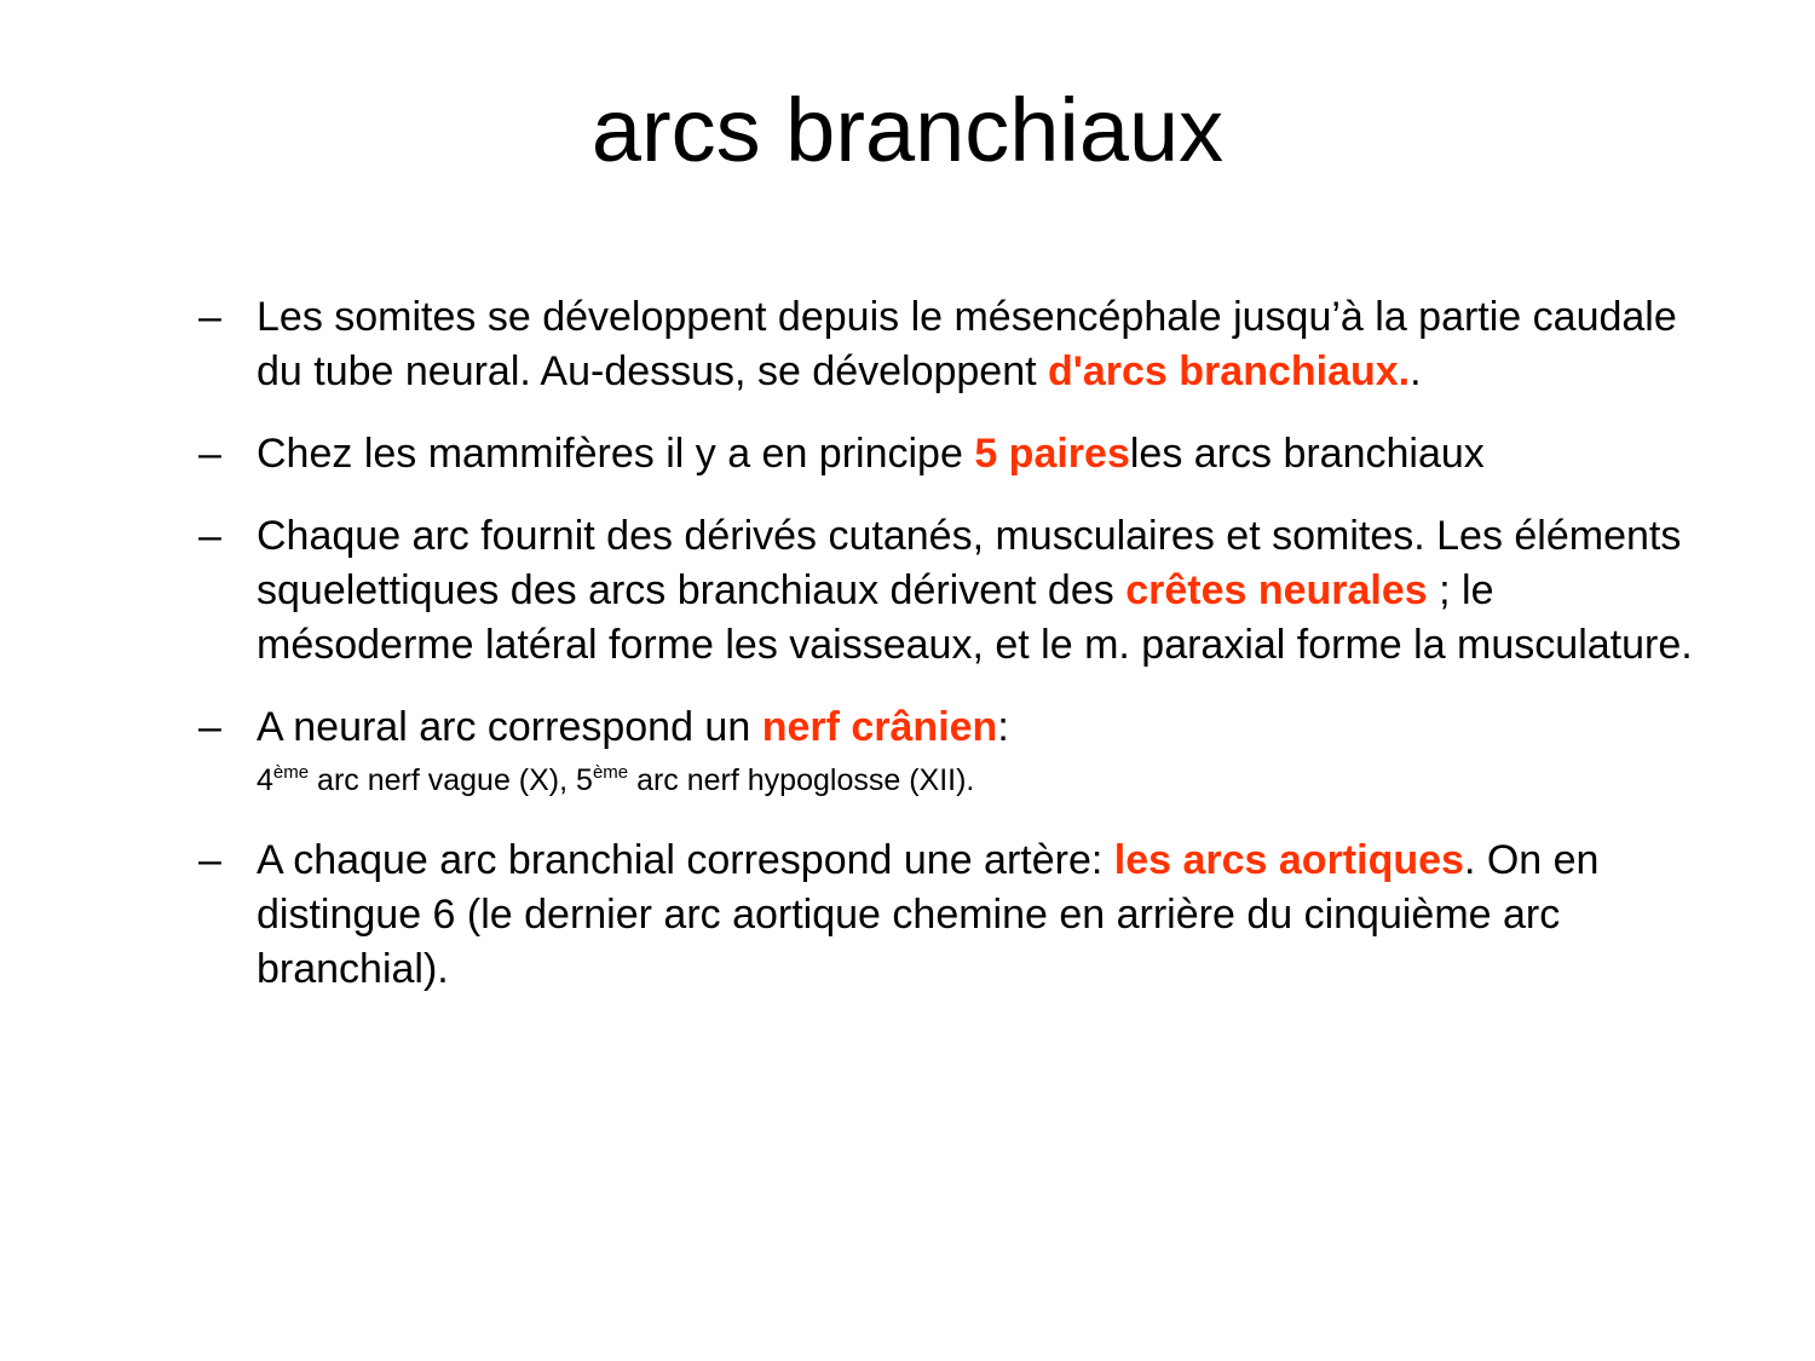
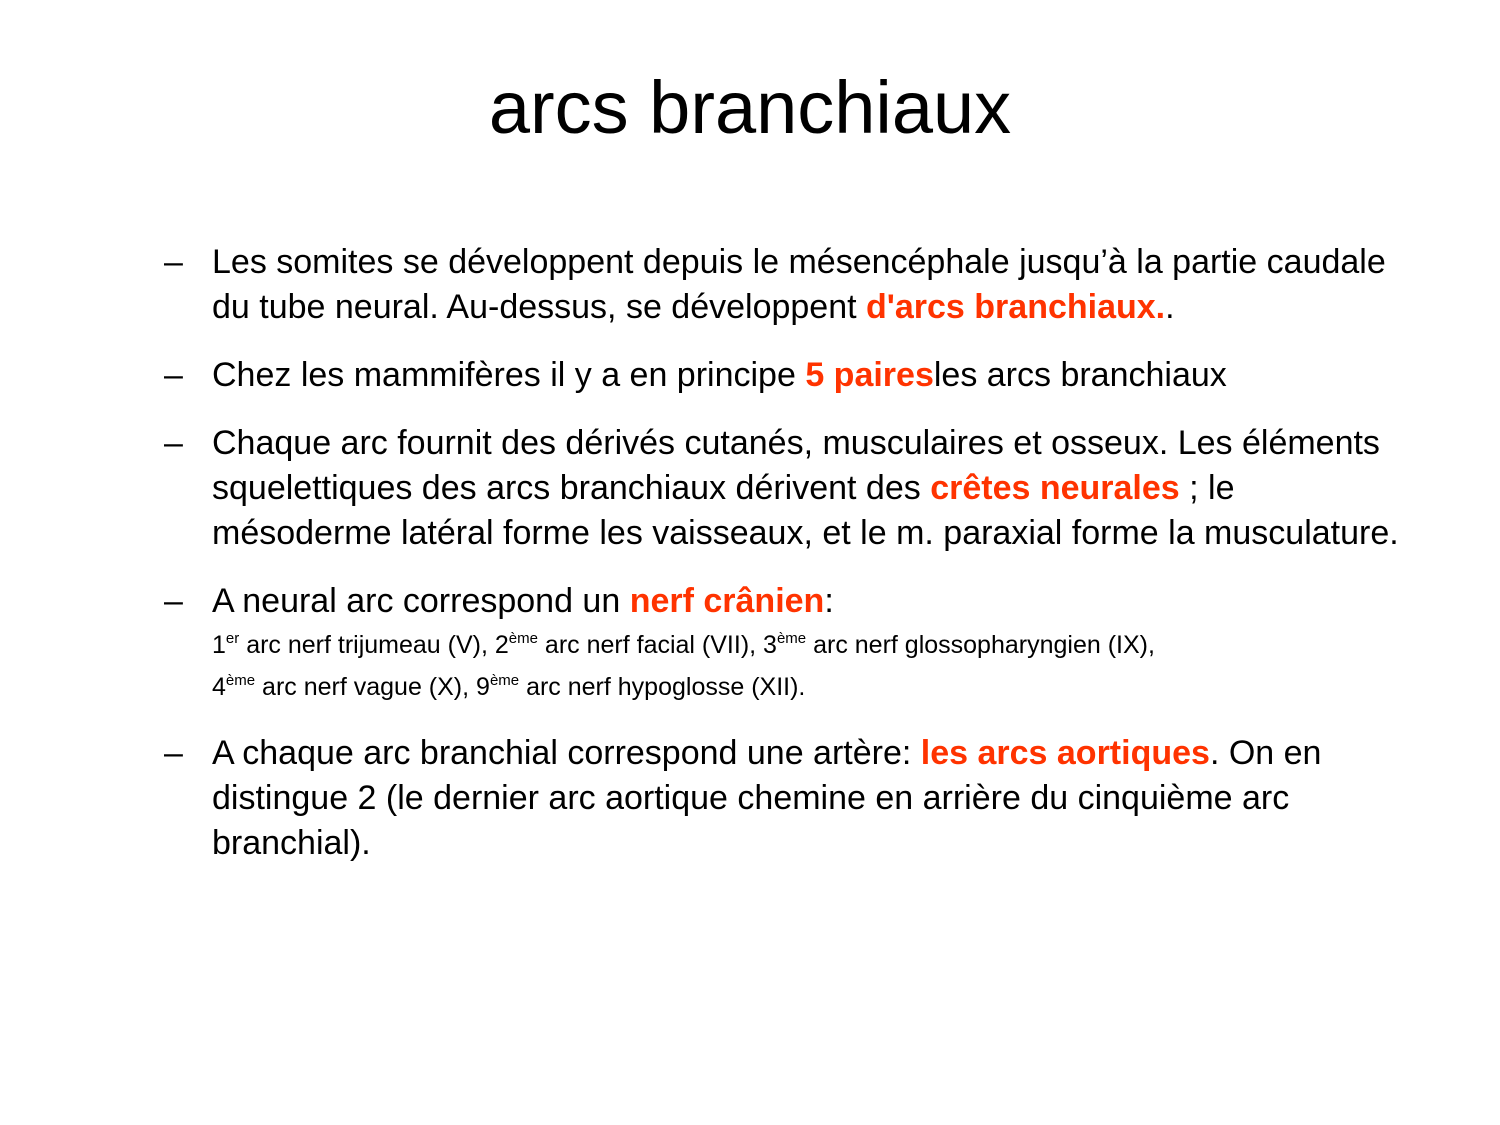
  arcs branchiaux
  –
  Les somites se développent depuis le mésencéphale jusqu’à la partie caudale du tube neural. Au-dessus, se développent d'arcs branchiaux..
  –
  Chez les mammifères il y a en principe 5 pairesles arcs branchiaux
  –
- Chaque arc fournit des dérivés cutanés, musculaires et somites. Les éléments squelettiques des arcs branchiaux dérivent des crêtes neurales ; le mésoderme latéral forme les vaisseaux, et le m. paraxial forme la musculature.
+ Chaque arc fournit des dérivés cutanés, musculaires et osseux. Les éléments squelettiques des arcs branchiaux dérivent des crêtes neurales ; le mésoderme latéral forme les vaisseaux, et le m. paraxial forme la musculature.
  –
  A neural arc correspond un nerf crânien:
+ 1er arc nerf trijumeau (V), 2ème arc nerf facial (VII), 3ème arc nerf glossopharyngien (IX),
- 4ème arc nerf vague (X), 5ème arc nerf hypoglosse (XII).
+ 4ème arc nerf vague (X), 9ème arc nerf hypoglosse (XII).
  –
- A chaque arc branchial correspond une artère: les arcs aortiques. On en distingue 6 (le dernier arc aortique chemine en arrière du cinquième arc branchial).
+ A chaque arc branchial correspond une artère: les arcs aortiques. On en distingue 2 (le dernier arc aortique chemine en arrière du cinquième arc branchial).
